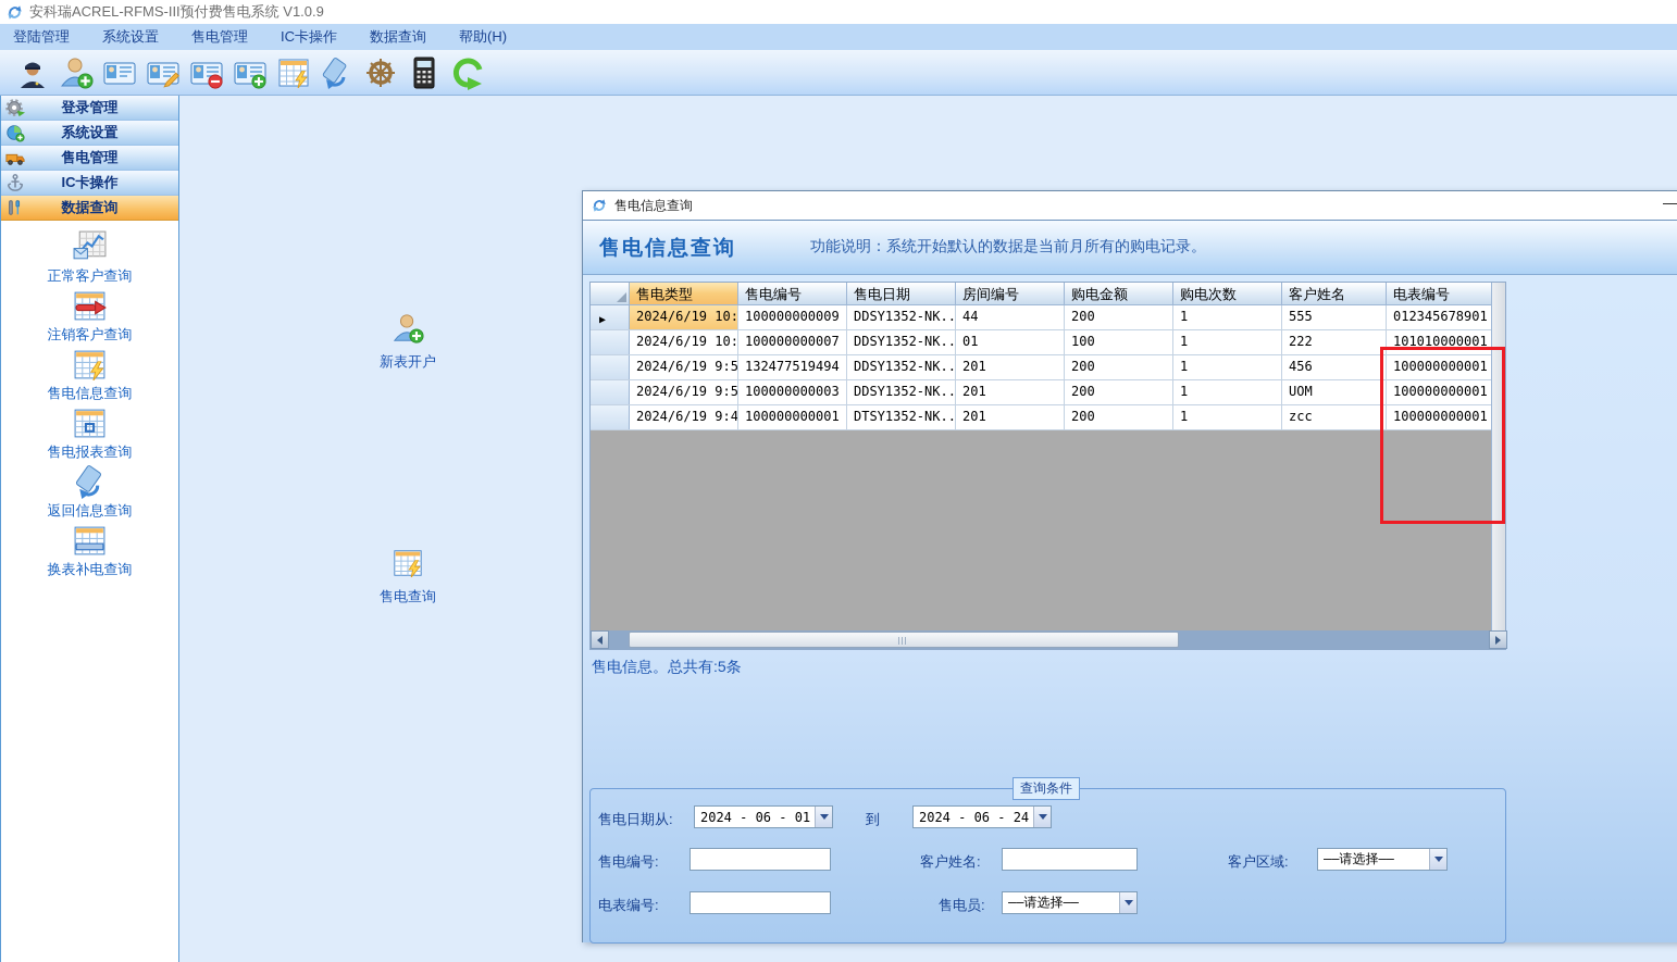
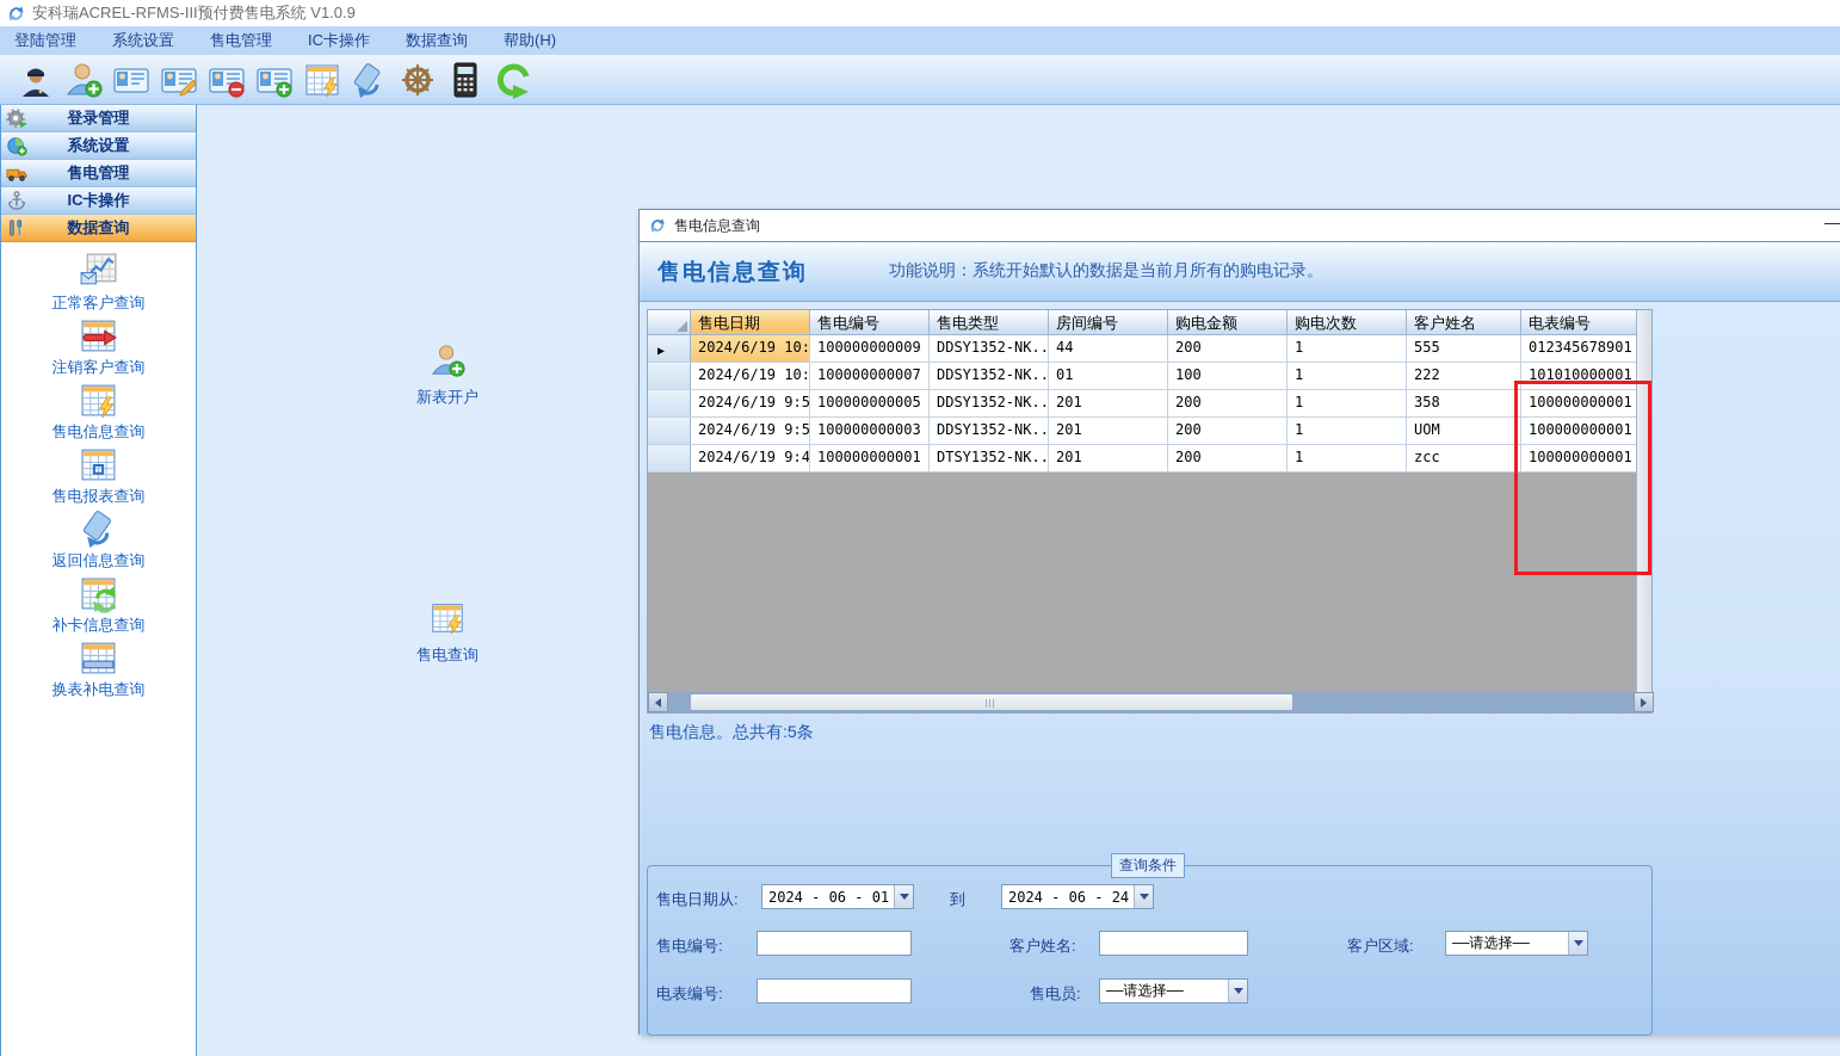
  安科瑞ACREL-RFMS-III预付费售电系统 V1.0.9
  登陆管理
  系统设置
  售电管理
  IC卡操作
  数据查询
  帮助(H)
  登录管理
  系统设置
  售电管理
  IC卡操作
  数据查询
  正常客户查询
  注销客户查询
  售电信息查询
  售电报表查询
  返回信息查询
+ 补卡信息查询
  换表补电查询
  新表开户
  售电查询
  售电信息查询
  —
  售电信息查询
  功能说明：系统开始默认的数据是当前月所有的购电记录。
- 售电类型
+ 售电日期
  售电编号
- 售电日期
+ 售电类型
  房间编号
  购电金额
  购电次数
  客户姓名
  电表编号
  ▶
  2024/6/19 10:
  100000000009
  DDSY1352-NK..
  44
  200
  1
  555
  012345678901
  2024/6/19 10:
  100000000007
  DDSY1352-NK..
  01
  100
  1
  222
  101010000001
  2024/6/19 9:5
- 132477519494
+ 100000000005
  DDSY1352-NK..
  201
  200
  1
- 456
+ 358
  100000000001
  2024/6/19 9:5
  100000000003
  DDSY1352-NK..
  201
  200
  1
  UOM
  100000000001
  2024/6/19 9:4
  100000000001
  DTSY1352-NK..
  201
  200
  1
  zcc
  100000000001
  售电信息。总共有:5条
  查询条件
  售电日期从:
  2024 - 06 - 01
  到
  2024 - 06 - 24
  售电编号:
  客户姓名:
  客户区域:
  ——请选择——
  电表编号:
  售电员:
  ——请选择——
